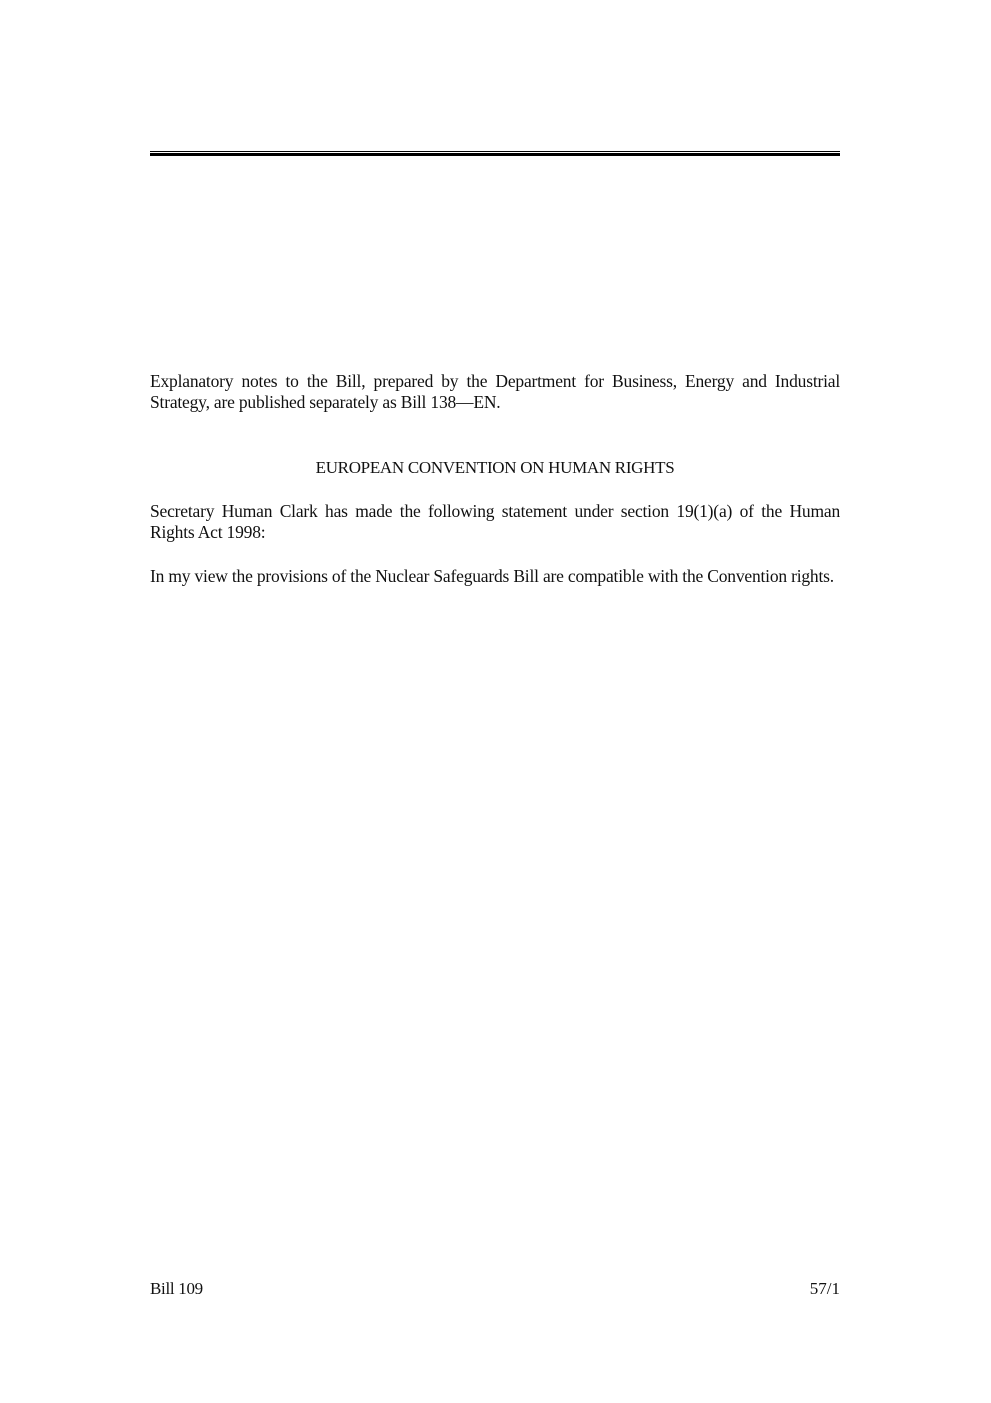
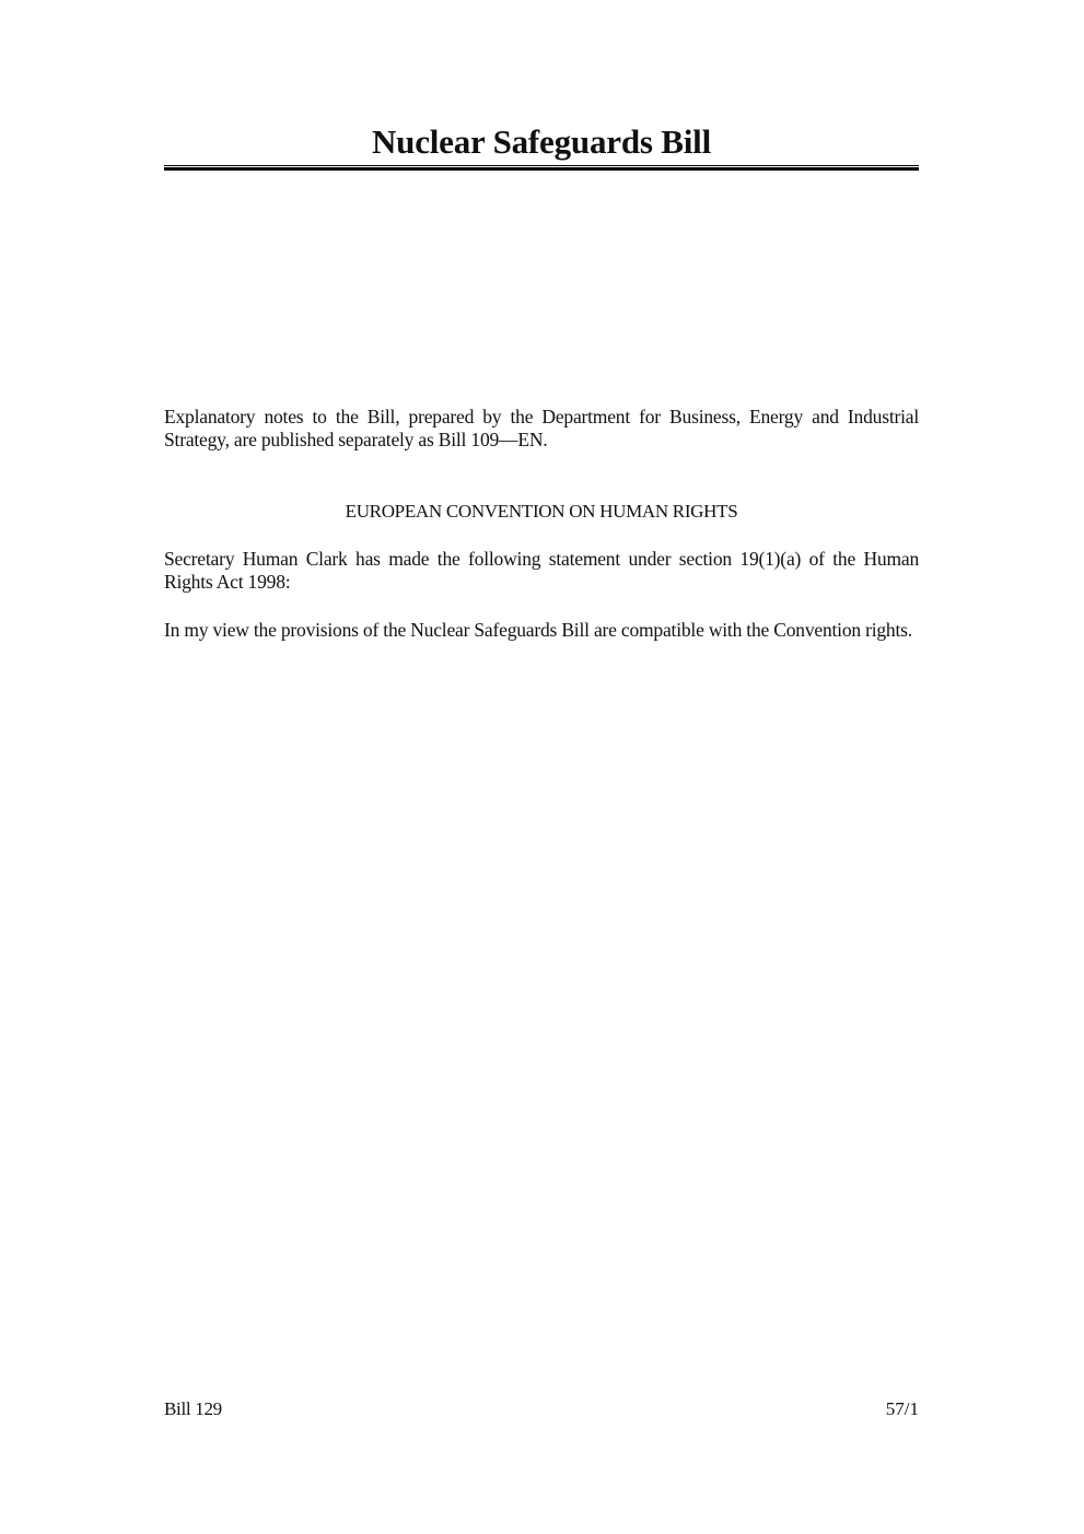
+ Nuclear Safeguards Bill
- Explanatory notes to the Bill, prepared by the Department for Business, Energy and Industrial Strategy, are published separately as Bill 138—EN.
+ Explanatory notes to the Bill, prepared by the Department for Business, Energy and Industrial Strategy, are published separately as Bill 109—EN.
  EUROPEAN CONVENTION ON HUMAN RIGHTS
  Secretary Human Clark has made the following statement under section 19(1)(a) of the Human Rights Act 1998:
  In my view the provisions of the Nuclear Safeguards Bill are compatible with the Convention rights.
- Bill 109
+ Bill 129
  57/1
